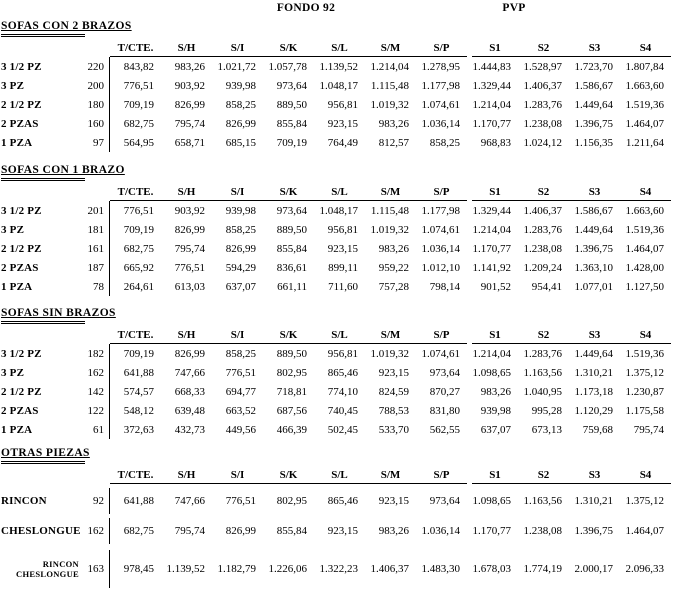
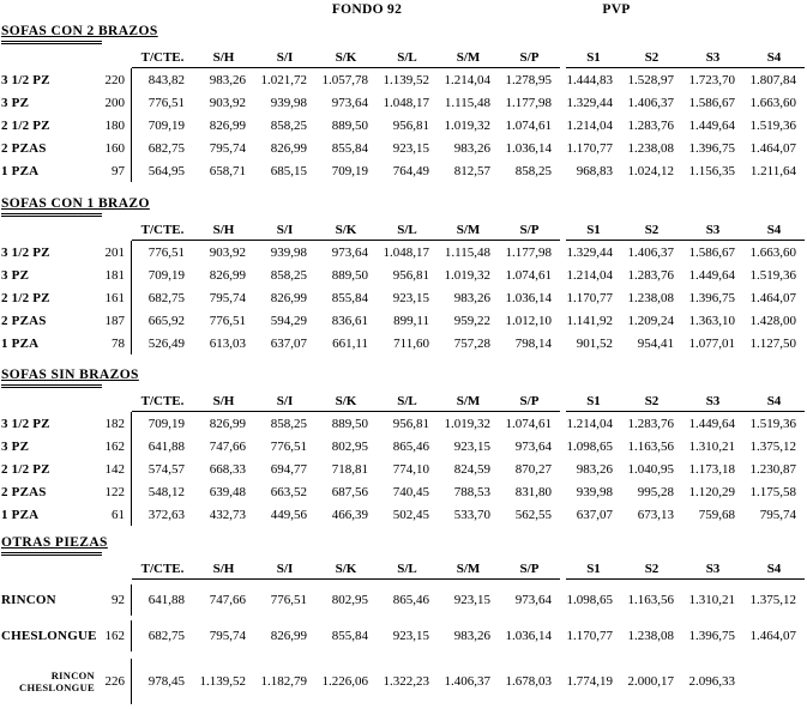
  FONDO 92
  PVP
  SOFAS CON 2 BRAZOS
  T/CTE.
  S/H
  S/I
  S/K
  S/L
  S/M
  S/P
  S1
  S2
  S3
  S4
  3 1/2 PZ
  220
  843,82
  983,26
  1.021,72
  1.057,78
  1.139,52
  1.214,04
  1.278,95
  1.444,83
  1.528,97
  1.723,70
  1.807,84
  3 PZ
  200
  776,51
  903,92
  939,98
  973,64
  1.048,17
  1.115,48
  1.177,98
  1.329,44
  1.406,37
  1.586,67
  1.663,60
  2 1/2 PZ
  180
  709,19
  826,99
  858,25
  889,50
  956,81
  1.019,32
  1.074,61
  1.214,04
  1.283,76
  1.449,64
  1.519,36
  2 PZAS
  160
  682,75
  795,74
  826,99
  855,84
  923,15
  983,26
  1.036,14
  1.170,77
  1.238,08
  1.396,75
  1.464,07
  1 PZA
  97
  564,95
  658,71
  685,15
  709,19
  764,49
  812,57
  858,25
  968,83
  1.024,12
  1.156,35
  1.211,64
  SOFAS CON 1 BRAZO
  T/CTE.
  S/H
  S/I
  S/K
  S/L
  S/M
  S/P
  S1
  S2
  S3
  S4
  3 1/2 PZ
  201
  776,51
  903,92
  939,98
  973,64
  1.048,17
  1.115,48
  1.177,98
  1.329,44
  1.406,37
  1.586,67
  1.663,60
  3 PZ
  181
  709,19
  826,99
  858,25
  889,50
  956,81
  1.019,32
  1.074,61
  1.214,04
  1.283,76
  1.449,64
  1.519,36
  2 1/2 PZ
  161
  682,75
  795,74
  826,99
  855,84
  923,15
  983,26
  1.036,14
  1.170,77
  1.238,08
  1.396,75
  1.464,07
  2 PZAS
  187
  665,92
  776,51
  594,29
  836,61
  899,11
  959,22
  1.012,10
  1.141,92
  1.209,24
  1.363,10
  1.428,00
  1 PZA
  78
- 264,61
+ 526,49
  613,03
  637,07
  661,11
  711,60
  757,28
  798,14
  901,52
  954,41
  1.077,01
  1.127,50
  SOFAS SIN BRAZOS
  T/CTE.
  S/H
  S/I
  S/K
  S/L
  S/M
  S/P
  S1
  S2
  S3
  S4
  3 1/2 PZ
  182
  709,19
  826,99
  858,25
  889,50
  956,81
  1.019,32
  1.074,61
  1.214,04
  1.283,76
  1.449,64
  1.519,36
  3 PZ
  162
  641,88
  747,66
  776,51
  802,95
  865,46
  923,15
  973,64
  1.098,65
  1.163,56
  1.310,21
  1.375,12
  2 1/2 PZ
  142
  574,57
  668,33
  694,77
  718,81
  774,10
  824,59
  870,27
  983,26
  1.040,95
  1.173,18
  1.230,87
  2 PZAS
  122
  548,12
  639,48
  663,52
  687,56
  740,45
  788,53
  831,80
  939,98
  995,28
  1.120,29
  1.175,58
  1 PZA
  61
  372,63
  432,73
  449,56
  466,39
  502,45
  533,70
  562,55
  637,07
  673,13
  759,68
  795,74
  OTRAS PIEZAS
  T/CTE.
  S/H
  S/I
  S/K
  S/L
  S/M
  S/P
  S1
  S2
  S3
  S4
  RINCON
  92
  641,88
  747,66
  776,51
  802,95
  865,46
  923,15
  973,64
  1.098,65
  1.163,56
  1.310,21
  1.375,12
  CHESLONGUE
  162
  682,75
  795,74
  826,99
  855,84
  923,15
  983,26
  1.036,14
  1.170,77
  1.238,08
  1.396,75
  1.464,07
  RINCON
  CHESLONGUE
- 163
+ 226
  978,45
  1.139,52
  1.182,79
  1.226,06
  1.322,23
  1.406,37
- 1.483,30
  1.678,03
  1.774,19
  2.000,17
  2.096,33
